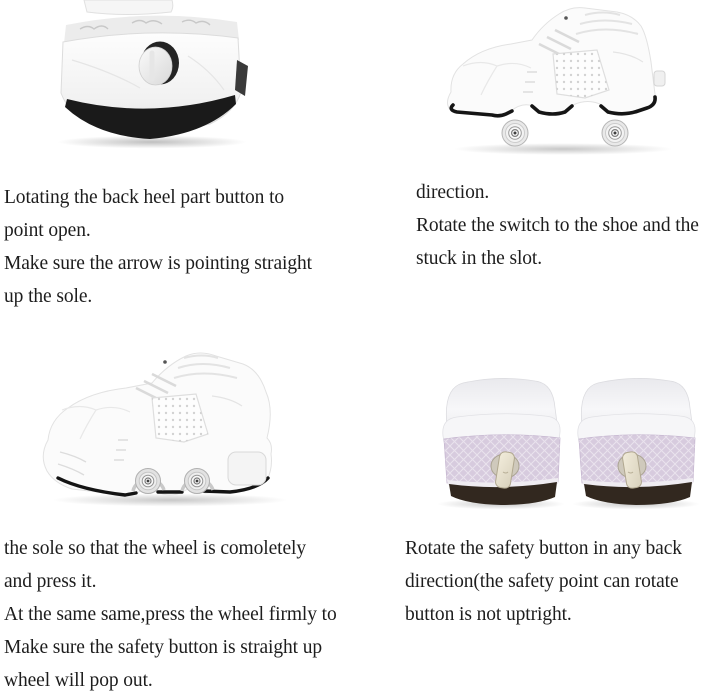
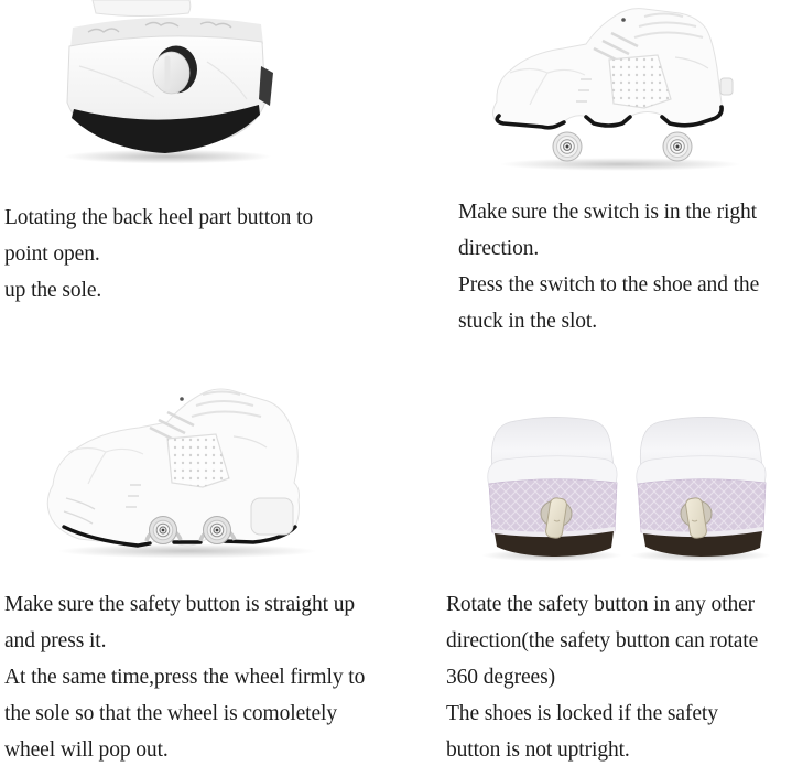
  Lotating the back heel part button to
  point open.
- Make sure the arrow is pointing straight
  up the sole.
+ Make sure the switch is in the right
  direction.
- Rotate the switch to the shoe and the
+ Press the switch to the shoe and the
  stuck in the slot.
- the sole so that the wheel is comoletely
+ Make sure the safety button is straight up
  and press it.
- At the same same,press the wheel firmly to
+ At the same time,press the wheel firmly to
- Make sure the safety button is straight up
+ the sole so that the wheel is comoletely
  wheel will pop out.
- Rotate the safety button in any back
+ Rotate the safety button in any other
- direction(the safety point can rotate
+ direction(the safety button can rotate
+ 360 degrees)
+ The shoes is locked if the safety
  button is not uptright.
